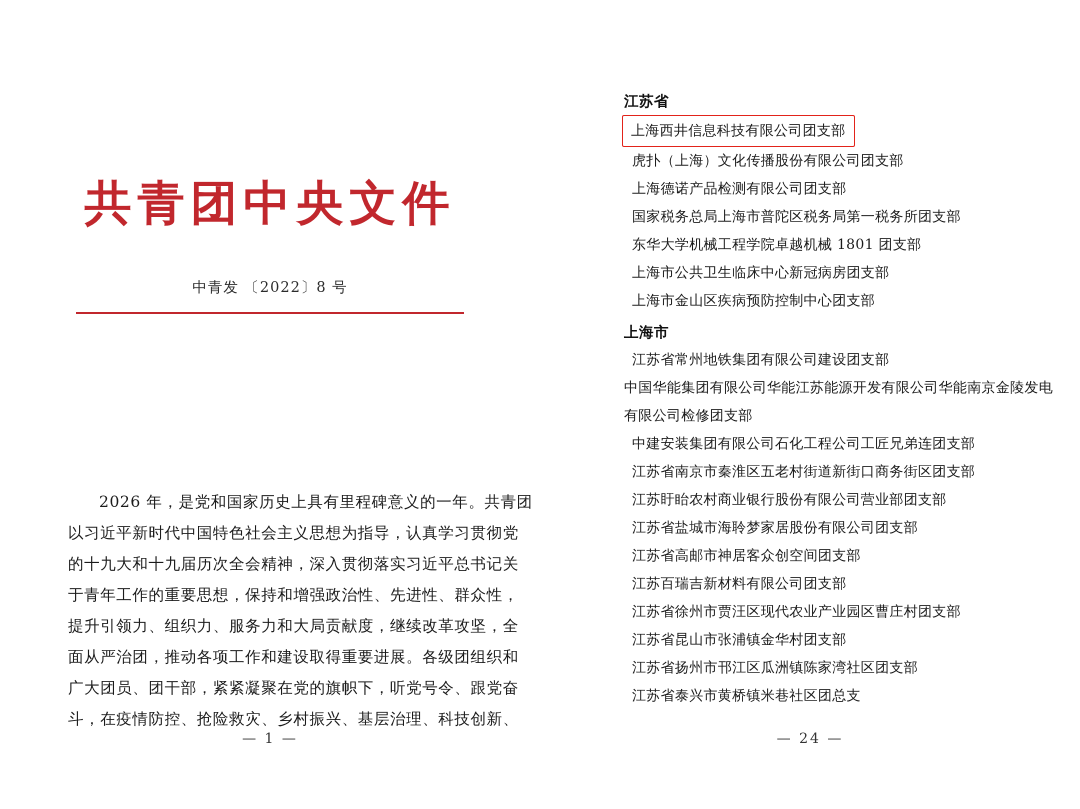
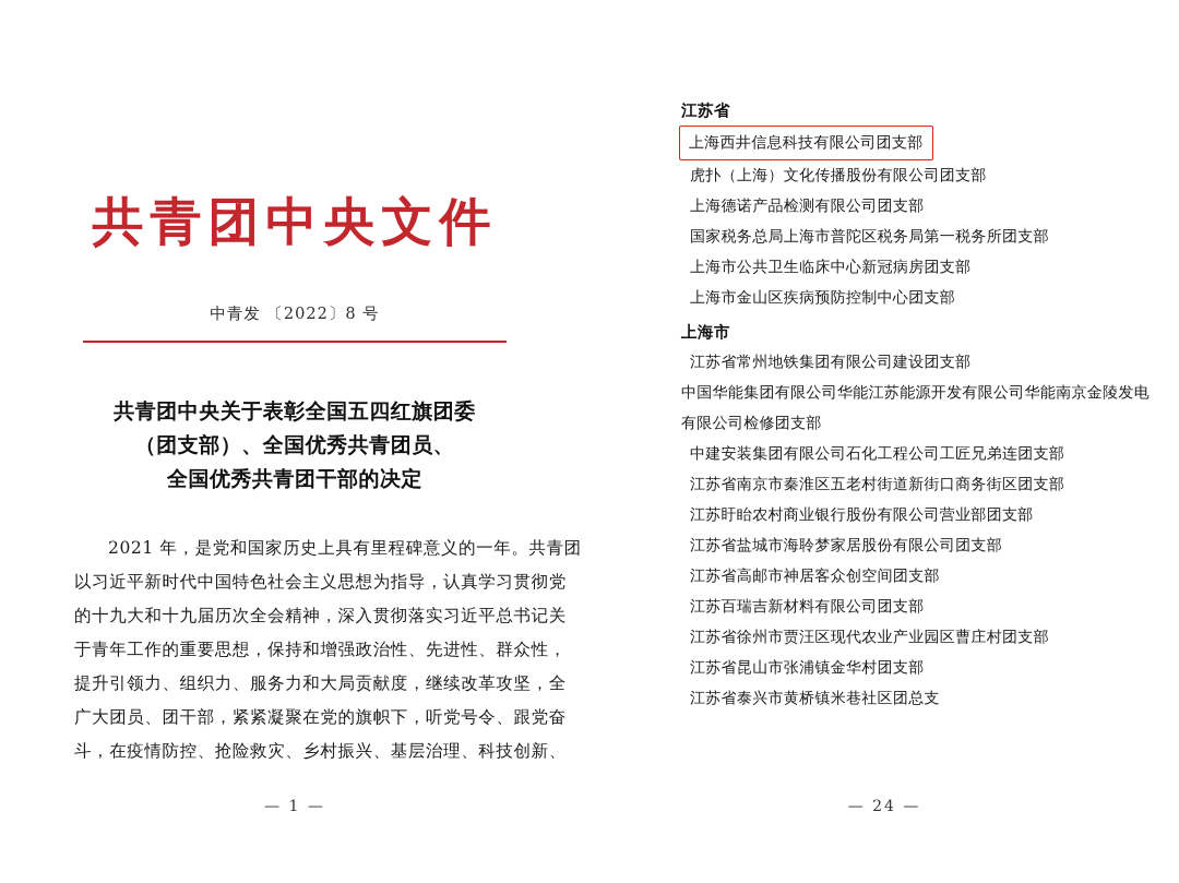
  共青团中央文件
  中青发 〔2022〕8 号
+ 共青团中央关于表彰全国五四红旗团委
+ （团支部）、全国优秀共青团员、
+ 全国优秀共青团干部的决定
- 2026 年，是党和国家历史上具有里程碑意义的一年。共青团
+ 2021 年，是党和国家历史上具有里程碑意义的一年。共青团
  以习近平新时代中国特色社会主义思想为指导，认真学习贯彻党
  的十九大和十九届历次全会精神，深入贯彻落实习近平总书记关
  于青年工作的重要思想，保持和增强政治性、先进性、群众性，
  提升引领力、组织力、服务力和大局贡献度，继续改革攻坚，全
- 面从严治团，推动各项工作和建设取得重要进展。各级团组织和
  广大团员、团干部，紧紧凝聚在党的旗帜下，听党号令、跟党奋
  斗，在疫情防控、抢险救灾、乡村振兴、基层治理、科技创新、
  — 1 —
  江苏省
  上海西井信息科技有限公司团支部
  虎扑（上海）文化传播股份有限公司团支部
  上海德诺产品检测有限公司团支部
  国家税务总局上海市普陀区税务局第一税务所团支部
- 东华大学机械工程学院卓越机械 1801 团支部
  上海市公共卫生临床中心新冠病房团支部
  上海市金山区疾病预防控制中心团支部
  上海市
  江苏省常州地铁集团有限公司建设团支部
  中国华能集团有限公司华能江苏能源开发有限公司华能南京金陵发电有限公司检修团支部
  中建安装集团有限公司石化工程公司工匠兄弟连团支部
  江苏省南京市秦淮区五老村街道新街口商务街区团支部
  江苏盱眙农村商业银行股份有限公司营业部团支部
  江苏省盐城市海聆梦家居股份有限公司团支部
  江苏省高邮市神居客众创空间团支部
  江苏百瑞吉新材料有限公司团支部
  江苏省徐州市贾汪区现代农业产业园区曹庄村团支部
  江苏省昆山市张浦镇金华村团支部
- 江苏省扬州市邗江区瓜洲镇陈家湾社区团支部
  江苏省泰兴市黄桥镇米巷社区团总支
  — 24 —
